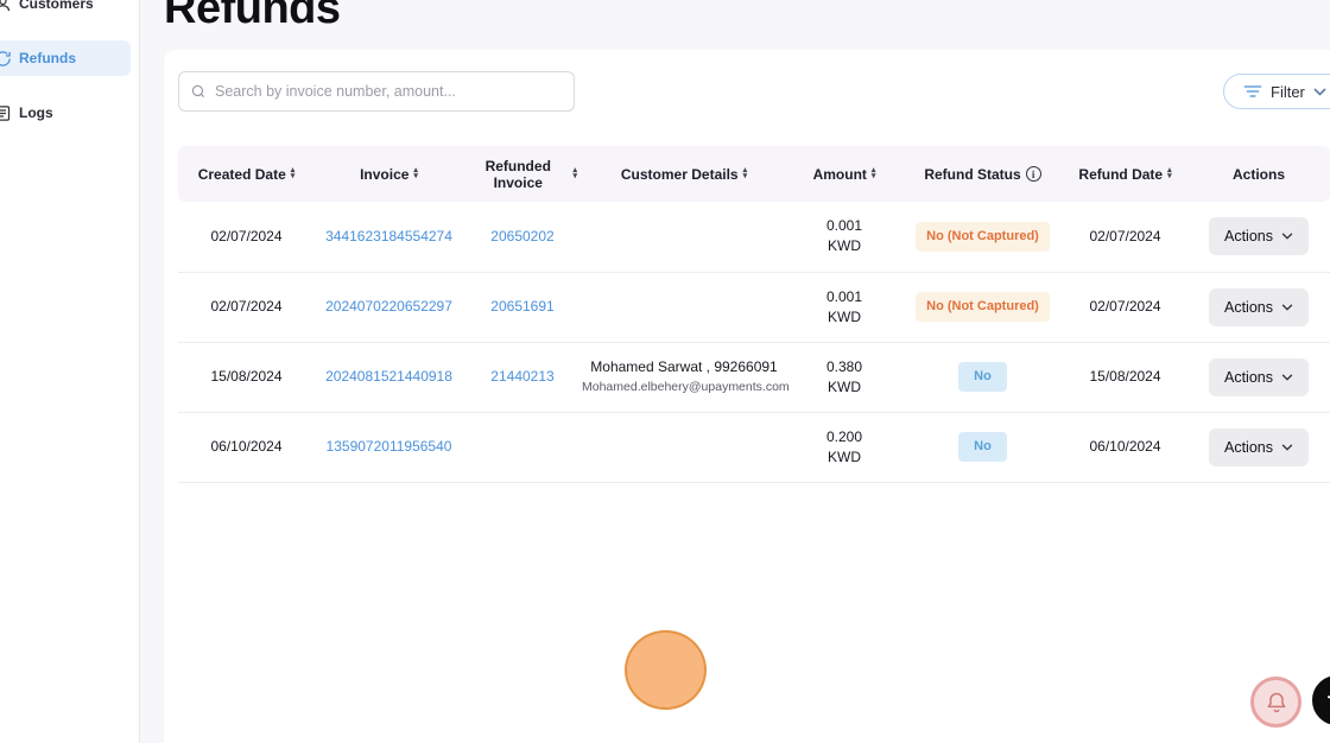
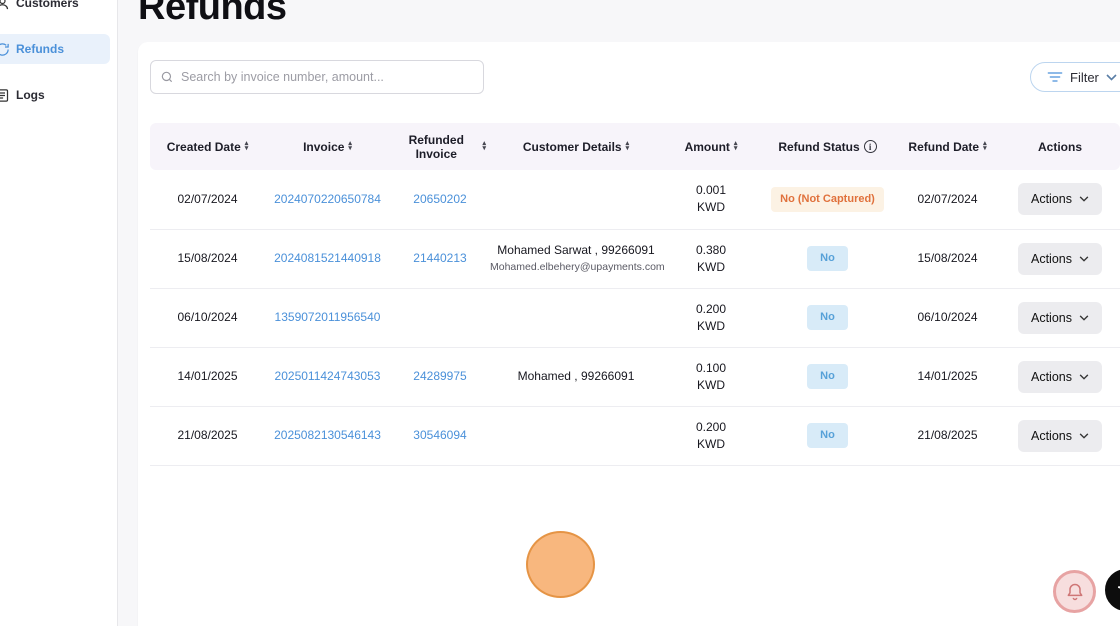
  Customers
  Refunds
  Logs
  Refunds
  Search by invoice number, amount...
  Filter
  Created Date	Invoice	Refunded Invoice	Customer Details	Amount	Refund Status	Refund Date	Actions
- 02/07/2024	3441623184554274	20650202		0.001KWD	No (Not Captured)	02/07/2024	Actions
+ 02/07/2024	2024070220650784	20650202		0.001KWD	No (Not Captured)	02/07/2024	Actions
- 02/07/2024	2024070220652297	20651691		0.001KWD	No (Not Captured)	02/07/2024	Actions
  15/08/2024	2024081521440918	21440213	Mohamed Sarwat , 99266091Mohamed.elbehery@upayments.com	0.380KWD	No	15/08/2024	Actions
  06/10/2024	1359072011956540			0.200KWD	No	06/10/2024	Actions
+ 14/01/2025	2025011424743053	24289975	Mohamed , 99266091	0.100KWD	No	14/01/2025	Actions
+ 21/08/2025	2025082130546143	30546094		0.200KWD	No	21/08/2025	Actions
